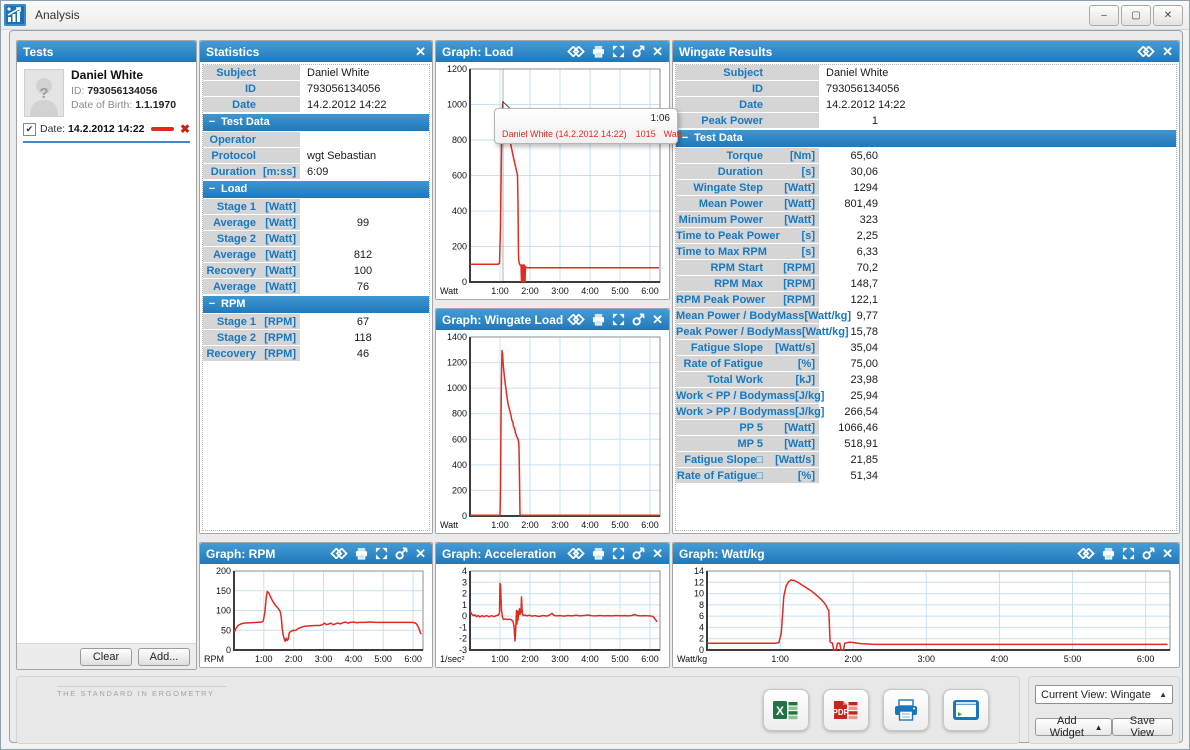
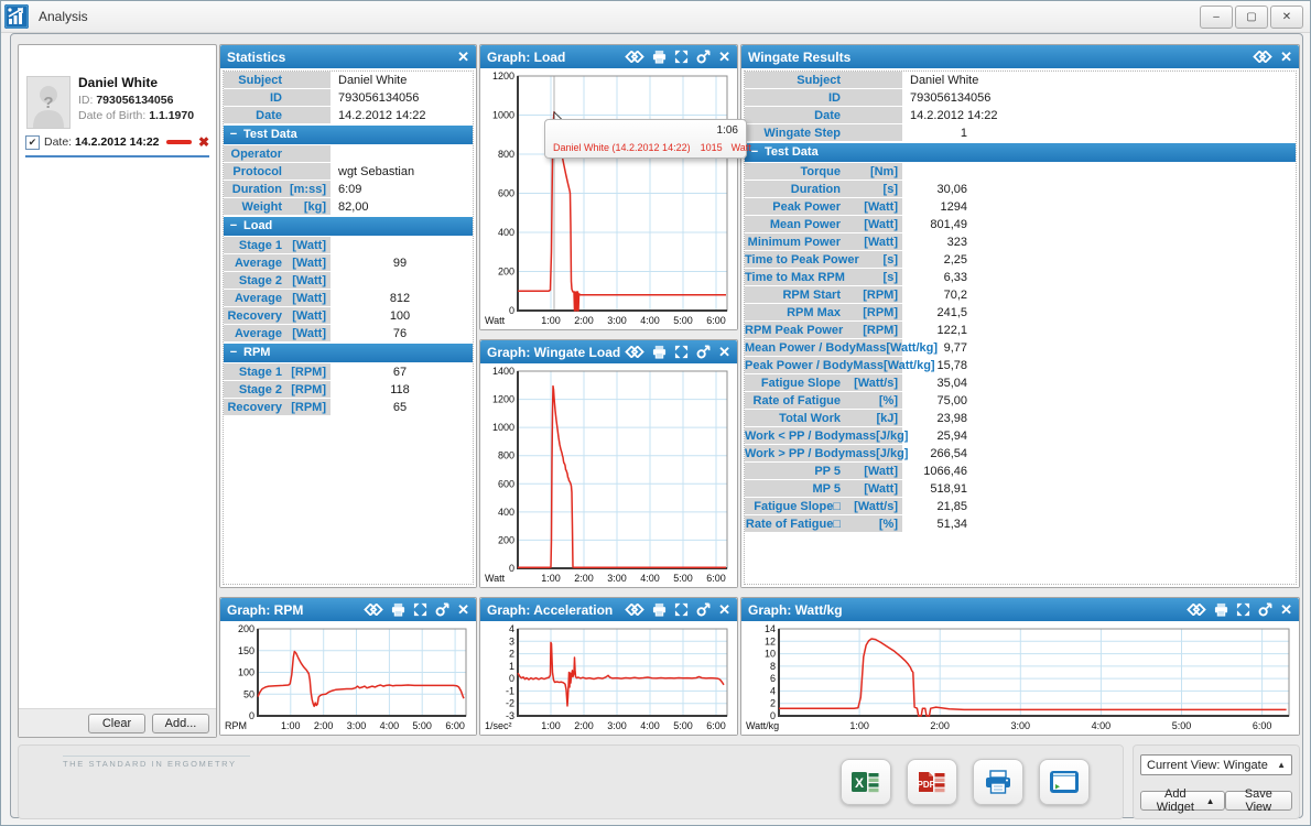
  Analysis
  –
  ▢
  ✕
- Tests
  ?
  Daniel White
  ID: 793056134056
  Date of Birth: 1.1.1970
  ✔
  Date: 14.2.2012 14:22
  ✖
  Clear
  Add...
  Statistics
  ✕
  Subject
  Daniel White
  ID
  793056134056
  Date
  14.2.2012 14:22
  −
  Test Data
  Operator
  Protocol
  wgt Sebastian
  Duration
  [m:ss]
  6:09
+ Weight
+ [kg]
+ 82,00
  −
  Load
  Stage 1
  [Watt]
  Average
  [Watt]
  99
  Stage 2
  [Watt]
  Average
  [Watt]
  812
  Recovery
  [Watt]
  100
  Average
  [Watt]
  76
  −
  RPM
  Stage 1
  [RPM]
  67
  Stage 2
  [RPM]
  118
  Recovery
  [RPM]
- 46
+ 65
  Graph: Load
  ✕
  0
  200
  400
  600
  800
  1000
  1200
  1:00
  2:00
  3:00
  4:00
  5:00
  6:00
  Watt
  1:06
  Daniel White (14.2.2012 14:22) 1015 Watt
  Graph: Wingate Load
  ✕
  0
  200
  400
  600
  800
  1000
  1200
  1400
  1:00
  2:00
  3:00
  4:00
  5:00
  6:00
  Watt
  Wingate Results
  ✕
  Subject
  Daniel White
  ID
  793056134056
  Date
  14.2.2012 14:22
- Peak Power
+ Wingate Step
  1
  −
  Test Data
  Torque
  [Nm]
- 65,60
  Duration
  [s]
  30,06
- Wingate Step
+ Peak Power
  [Watt]
  1294
  Mean Power
  [Watt]
  801,49
  Minimum Power
  [Watt]
  323
  Time to Peak Power
  [s]
  2,25
  Time to Max RPM
  [s]
  6,33
  RPM Start
  [RPM]
  70,2
  RPM Max
  [RPM]
- 148,7
+ 241,5
  RPM Peak Power
  [RPM]
  122,1
  Mean Power / BodyMass
  [Watt/kg]
  9,77
  Peak Power / BodyMass
  [Watt/kg]
  15,78
  Fatigue Slope
  [Watt/s]
  35,04
  Rate of Fatigue
  [%]
  75,00
  Total Work
  [kJ]
  23,98
  Work < PP / Bodymass
  [J/kg]
  25,94
  Work > PP / Bodymass
  [J/kg]
  266,54
  PP 5
  [Watt]
  1066,46
  MP 5
  [Watt]
  518,91
  Fatigue Slope□
  [Watt/s]
  21,85
  Rate of Fatigue□
  [%]
  51,34
  Graph: RPM
  ✕
  0
  50
  100
  150
  200
  1:00
  2:00
  3:00
  4:00
  5:00
  6:00
  RPM
  Graph: Acceleration
  ✕
  -3
  -2
  -1
  0
  1
  2
  3
  4
  1:00
  2:00
  3:00
  4:00
  5:00
  6:00
  1/sec²
  Graph: Watt/kg
  ✕
  0
  2
  4
  6
  8
  10
  12
  14
  1:00
  2:00
  3:00
  4:00
  5:00
  6:00
  Watt/kg
  THE STANDARD IN ERGOMETRY
  X
  PDF
  Current View: Wingate
  ▲
  Add Widget
  ▲
  Save View
